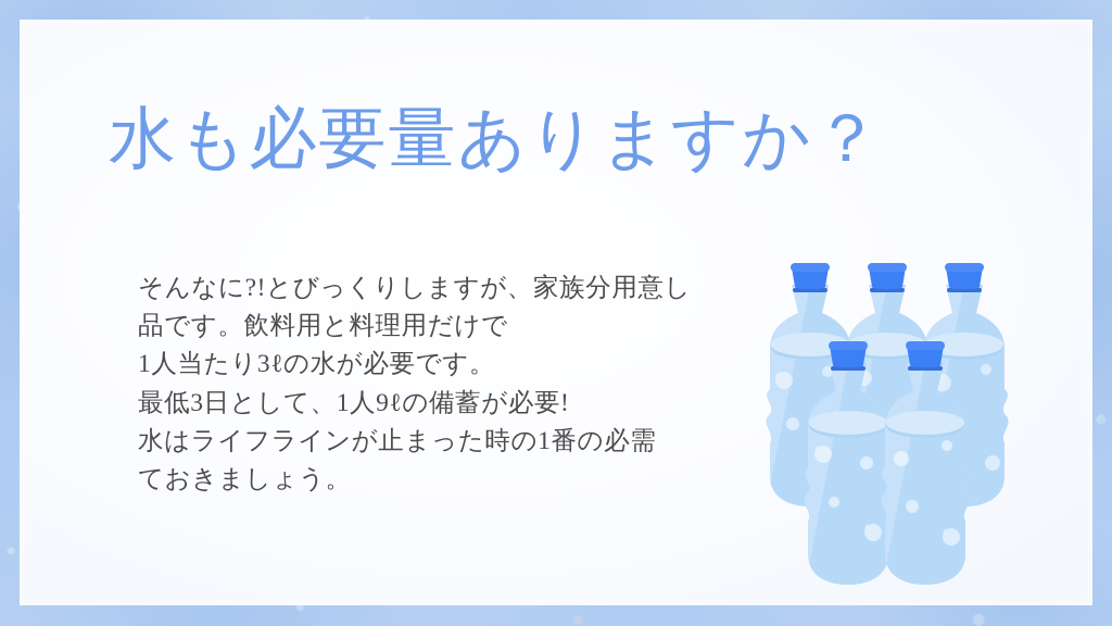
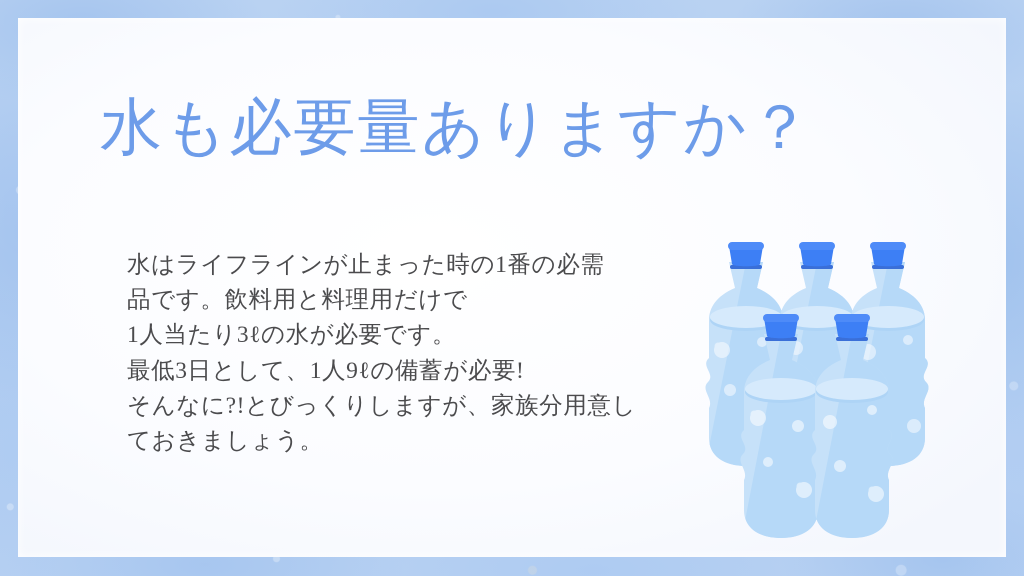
  水も必要量ありますか？
- そんなに?!とびっくりしますが、家族分用意し
+ 水はライフラインが止まった時の1番の必需
  品です。飲料用と料理用だけで
  1人当たり3ℓの水が必要です。
  最低3日として、1人9ℓの備蓄が必要!
- 水はライフラインが止まった時の1番の必需
+ そんなに?!とびっくりしますが、家族分用意し
  ておきましょう。
